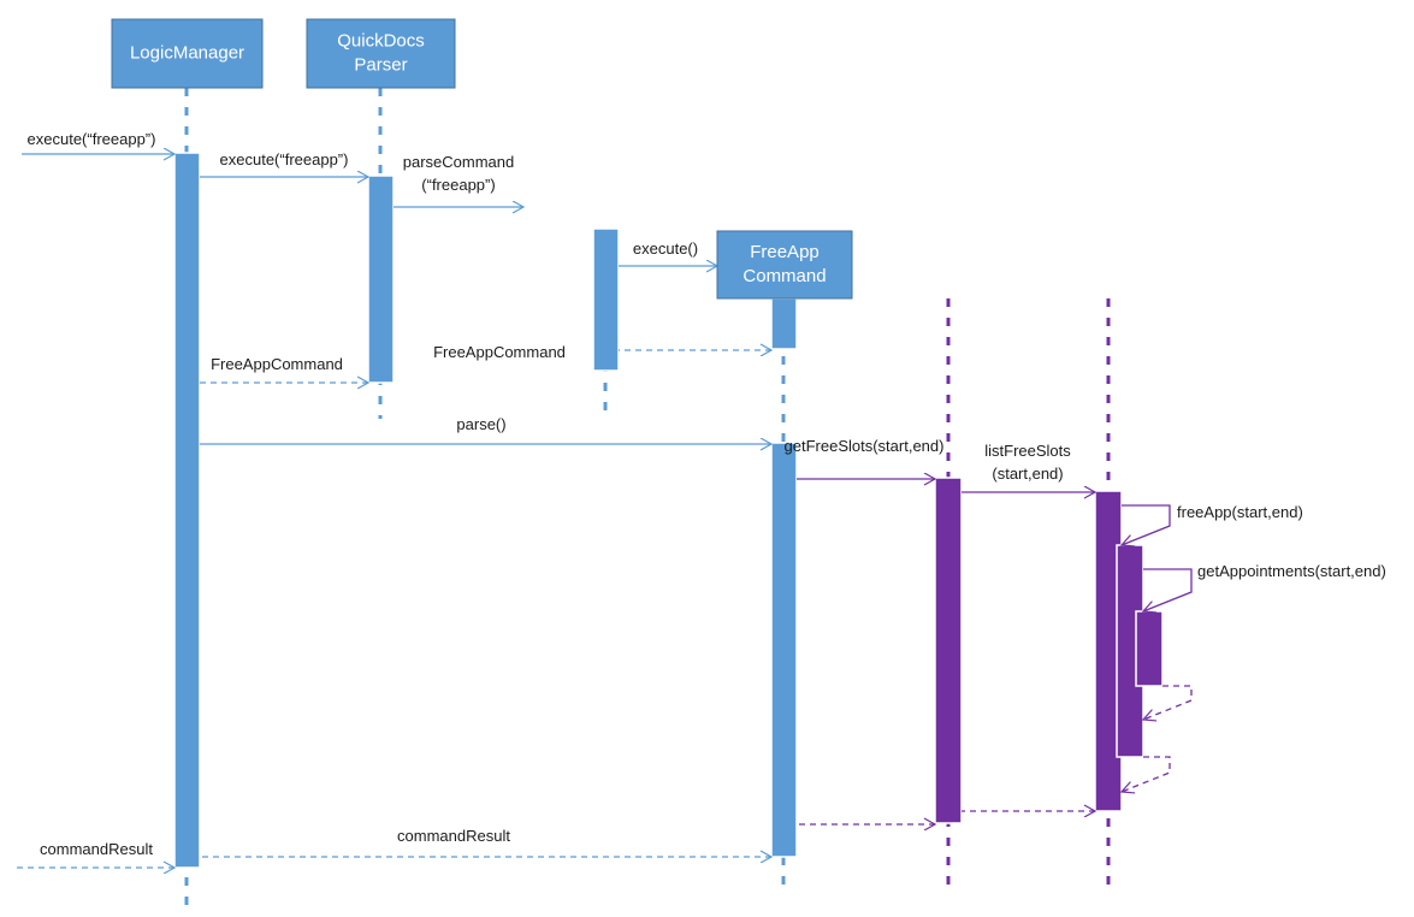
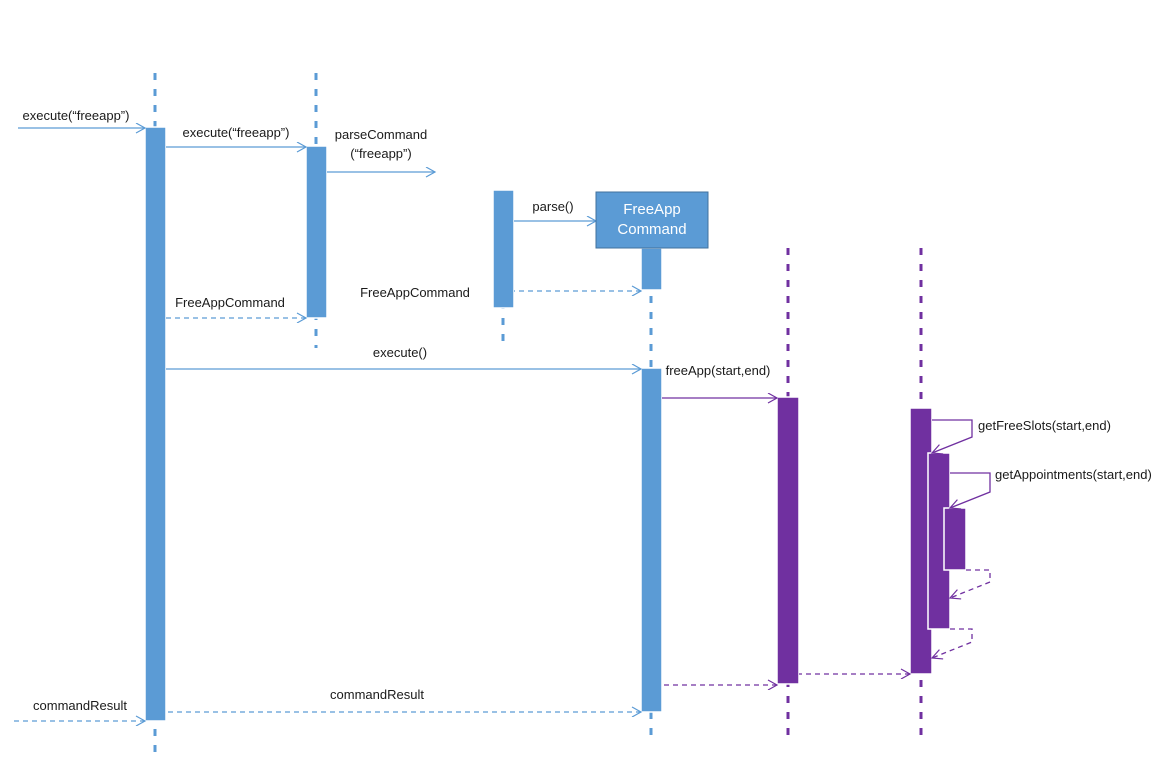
  execute(“freeapp”)
  execute(“freeapp”)
  parseCommand (“freeapp”)
- execute()
+ parse()
  FreeAppCommand
  FreeAppCommand
- parse()
+ execute()
- getFreeSlots(start,end)
+ freeApp(start,end)
- listFreeSlots (start,end)
- freeApp(start,end)
+ getFreeSlots(start,end)
  getAppointments(start,end)
  commandResult
  commandResult
- LogicManager
- QuickDocs Parser
  FreeApp Command
